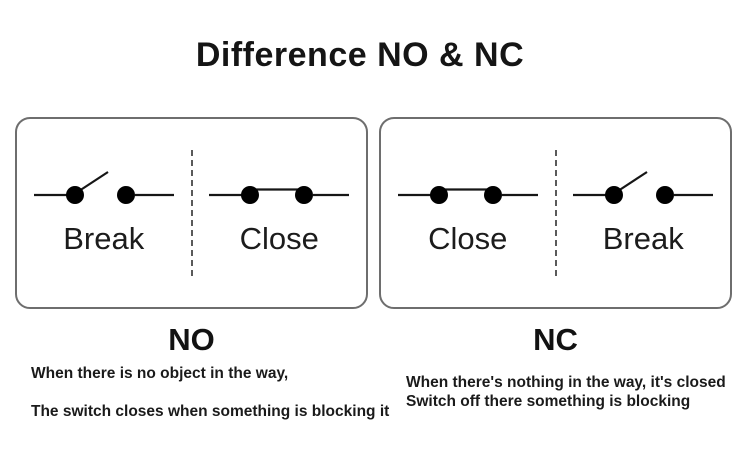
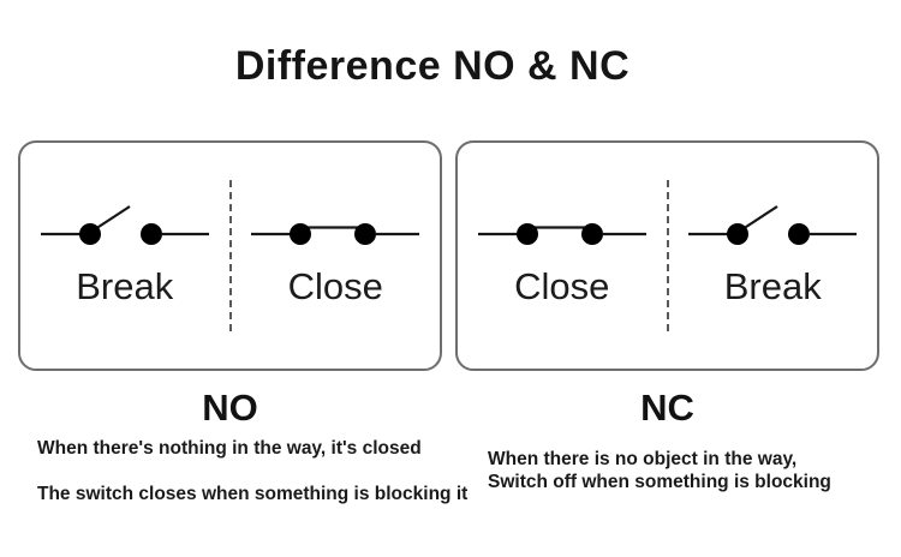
  Difference NO & NC
  Break
  Close
  Close
  Break
  NO
- When there is no object in the way,
+ When there's nothing in the way, it's closed
  The switch closes when something is blocking it
  NC
- When there's nothing in the way, it's closed
+ When there is no object in the way,
- Switch off there something is blocking
+ Switch off when something is blocking
